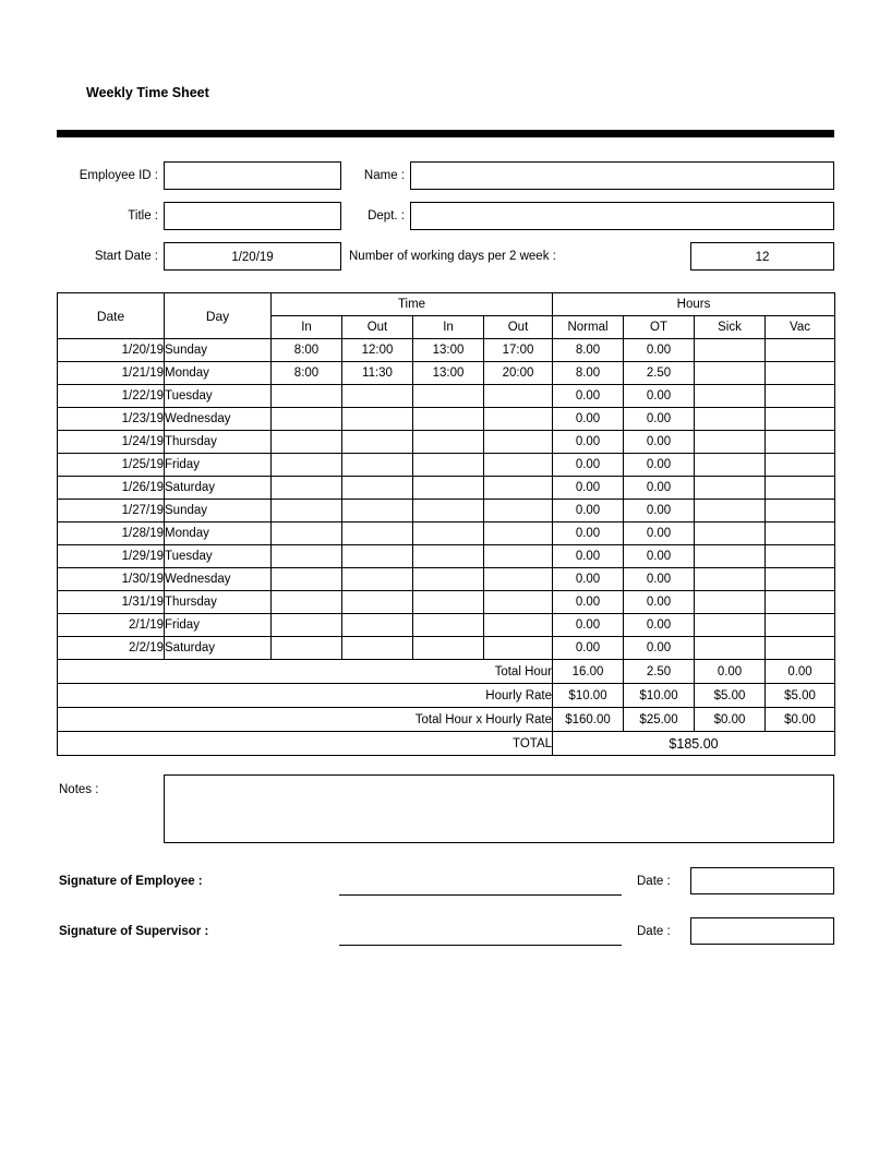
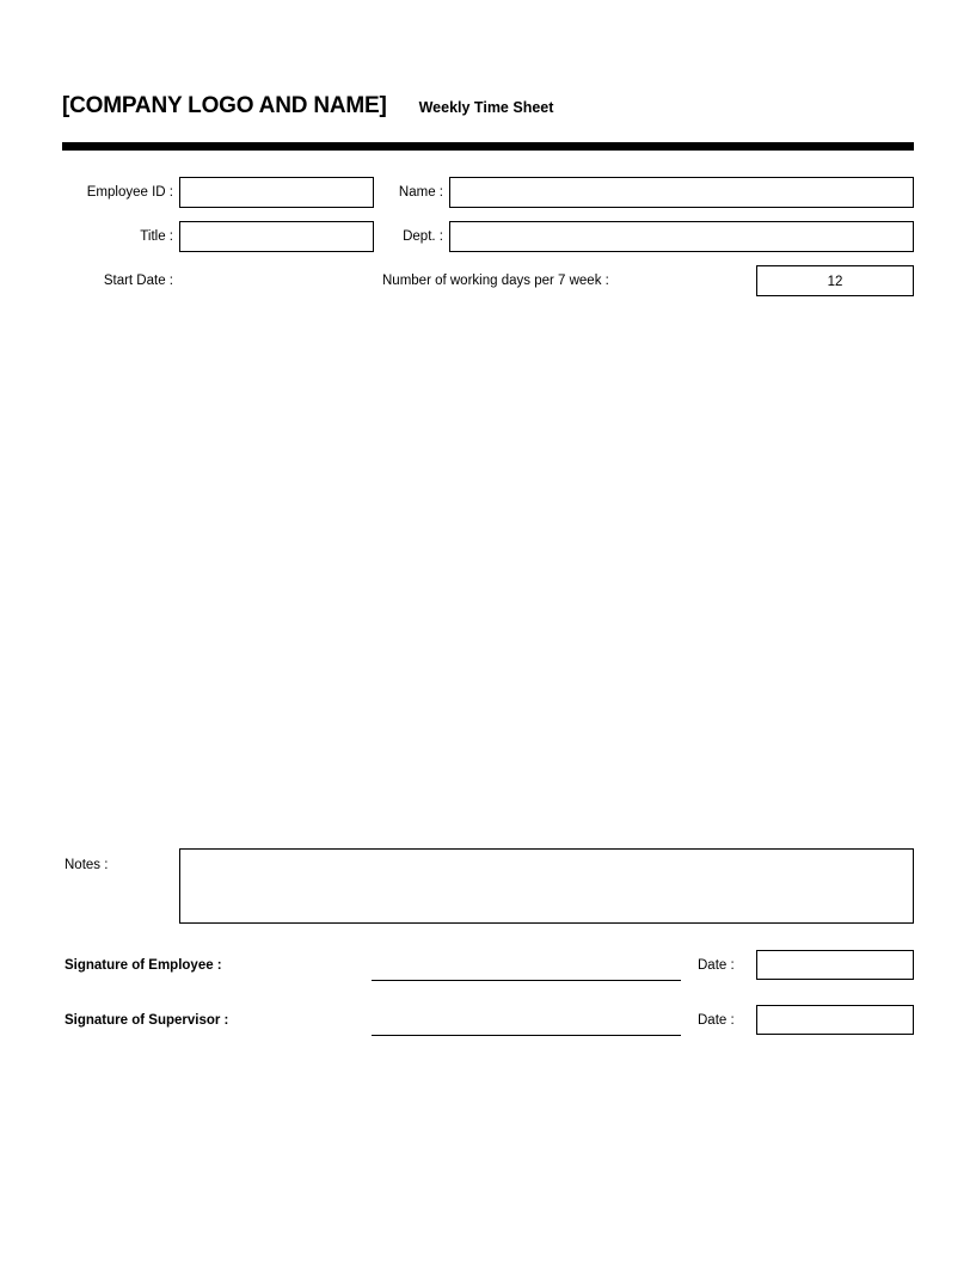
+ [COMPANY LOGO AND NAME]
  Weekly Time Sheet
  Employee ID :
  Name :
  Title :
  Dept. :
  Start Date :
- 1/20/19
- Number of working days per 2 week :
+ Number of working days per 7 week :
  12
- Date	Day	Time	Hours
- In	Out	In	Out	Normal	OT	Sick	Vac
- 1/20/19	Sunday	8:00	12:00	13:00	17:00	8.00	0.00
- 1/21/19	Monday	8:00	11:30	13:00	20:00	8.00	2.50
- 1/22/19	Tuesday					0.00	0.00
- 1/23/19	Wednesday					0.00	0.00
- 1/24/19	Thursday					0.00	0.00
- 1/25/19	Friday					0.00	0.00
- 1/26/19	Saturday					0.00	0.00
- 1/27/19	Sunday					0.00	0.00
- 1/28/19	Monday					0.00	0.00
- 1/29/19	Tuesday					0.00	0.00
- 1/30/19	Wednesday					0.00	0.00
- 1/31/19	Thursday					0.00	0.00
- 2/1/19	Friday					0.00	0.00
- 2/2/19	Saturday					0.00	0.00
- Total Hour	16.00	2.50	0.00	0.00
- Hourly Rate	$10.00	$10.00	$5.00	$5.00
- Total Hour x Hourly Rate	$160.00	$25.00	$0.00	$0.00
- TOTAL	$185.00
  Notes :
  Signature of Employee :
  Date :
  Signature of Supervisor :
  Date :
